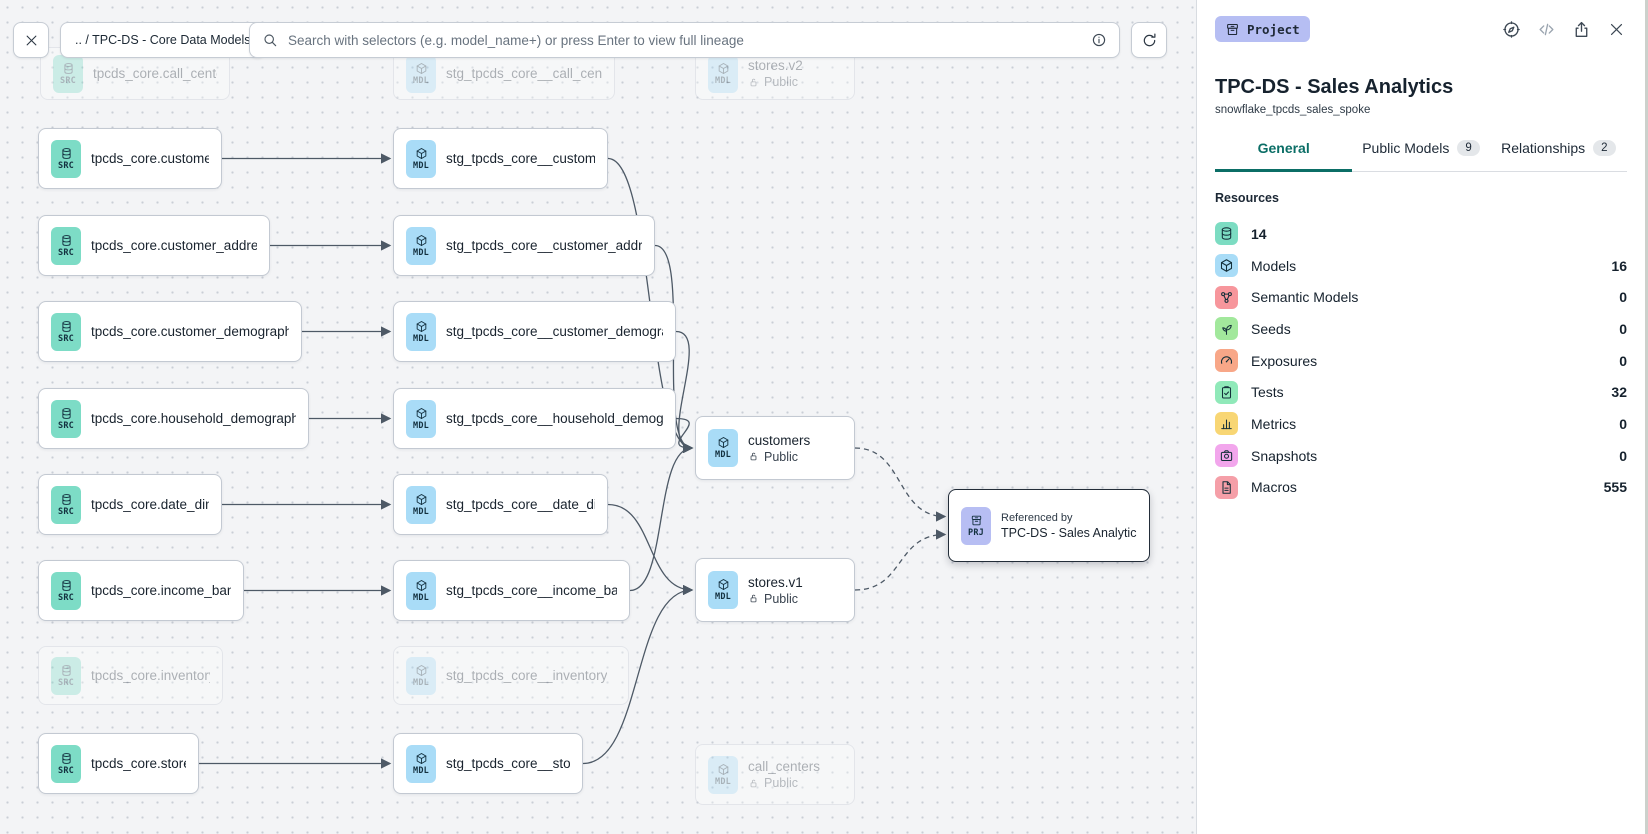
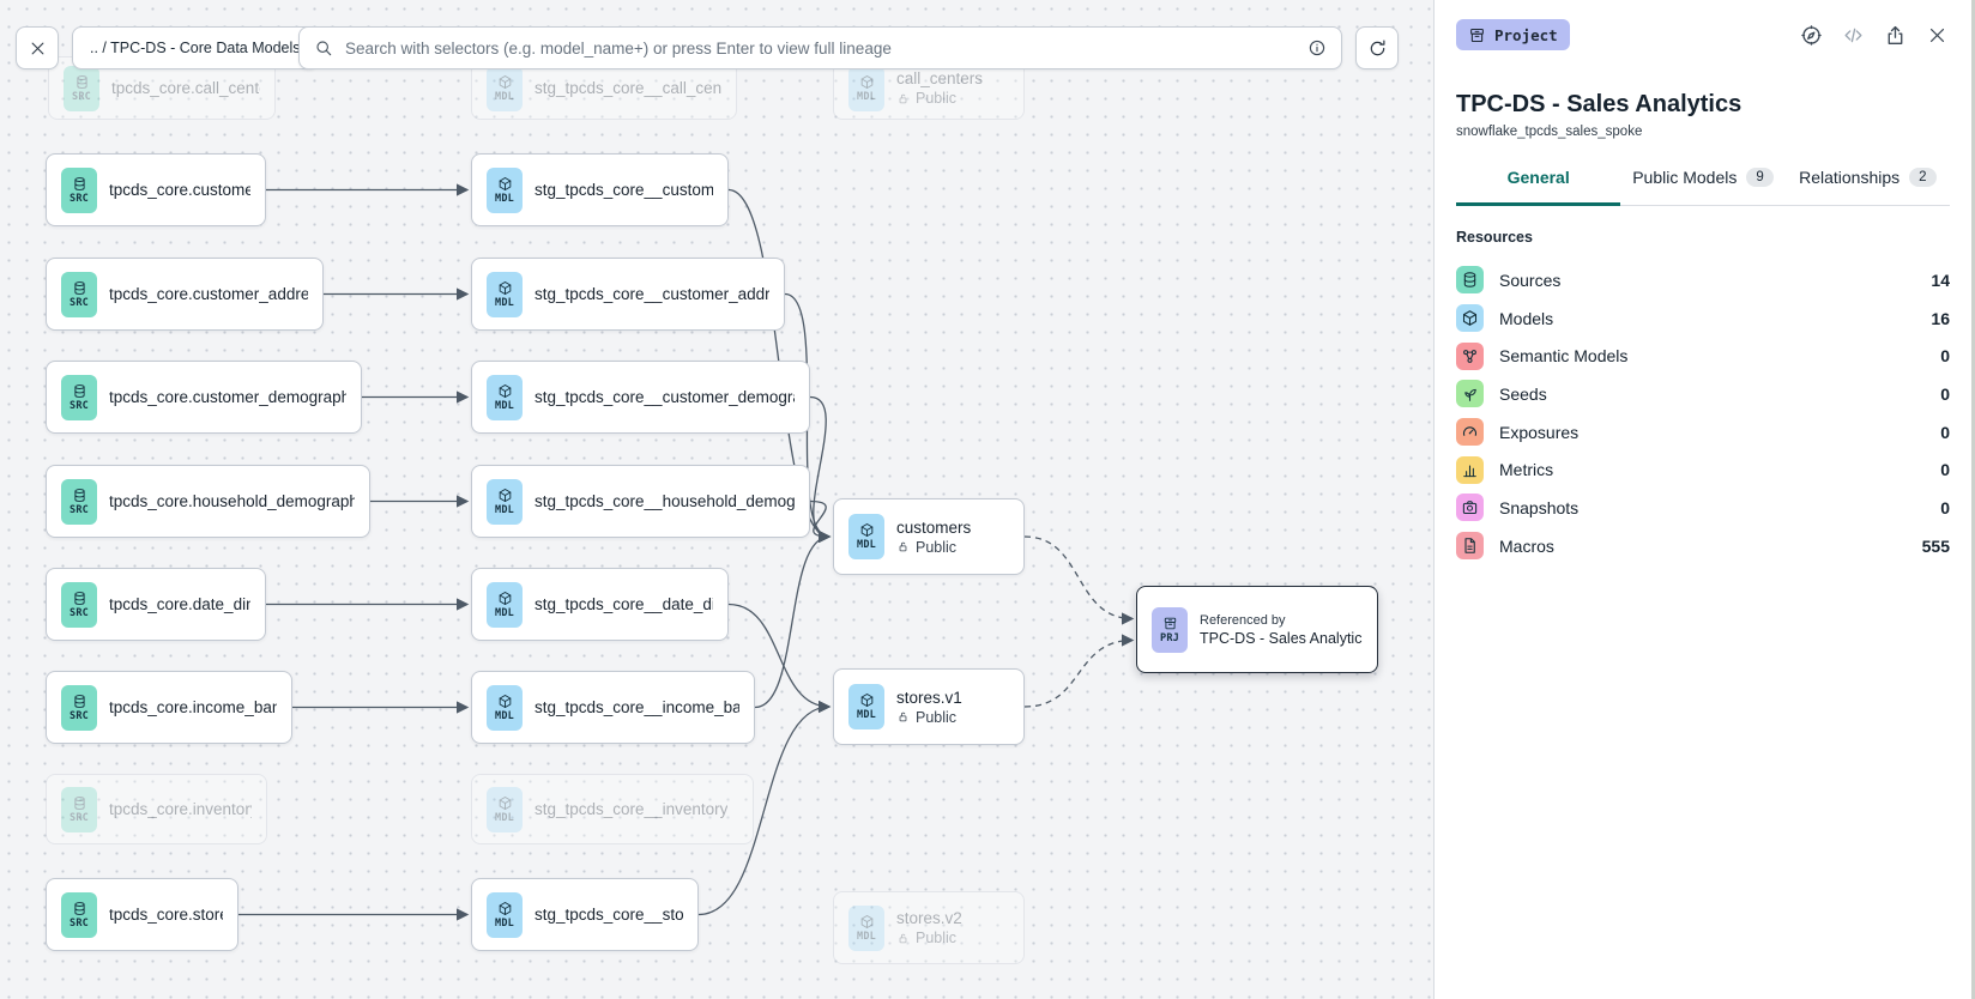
  SRC
  tpcds_core.call_cent
  SRC
  tpcds_core.custome
  SRC
  tpcds_core.customer_addre
  SRC
  tpcds_core.customer_demograph
  SRC
  tpcds_core.household_demograph
  SRC
  tpcds_core.date_di
  SRC
  tpcds_core.income_ban
  SRC
  tpcds_core.inventor
  SRC
  tpcds_core.stor
  MDL
  stg_tpcds_core__call_cen
  MDL
  stg_tpcds_core__custom
  MDL
  stg_tpcds_core__customer_addr
  MDL
  stg_tpcds_core__customer_demogr
  MDL
  stg_tpcds_core__household_demog
  MDL
  stg_tpcds_core__date_d
  MDL
  stg_tpcds_core__income_ba
  MDL
  stg_tpcds_core__inventory
  MDL
  stg_tpcds_core__sto
  MDL
- stores.v2
+ call_centers
  Public
  MDL
  customers
  Public
  MDL
  stores.v1
  Public
  MDL
- call_centers
+ stores.v2
  Public
  PRJ
  Referenced by
  TPC-DS - Sales Analytic
  .. / TPC-DS - Core Data Models
  Search with selectors (e.g. model_name+) or press Enter to view full lineage
  Project
  TPC-DS - Sales Analytics
  snowflake_tpcds_sales_spoke
  General
  Public Models
  9
  Relationships
  2
  Resources
+ Sources
  14
  Models
  16
  Semantic Models
  0
  Seeds
  0
  Exposures
  0
- Tests
- 32
  Metrics
  0
  Snapshots
  0
  Macros
  555
